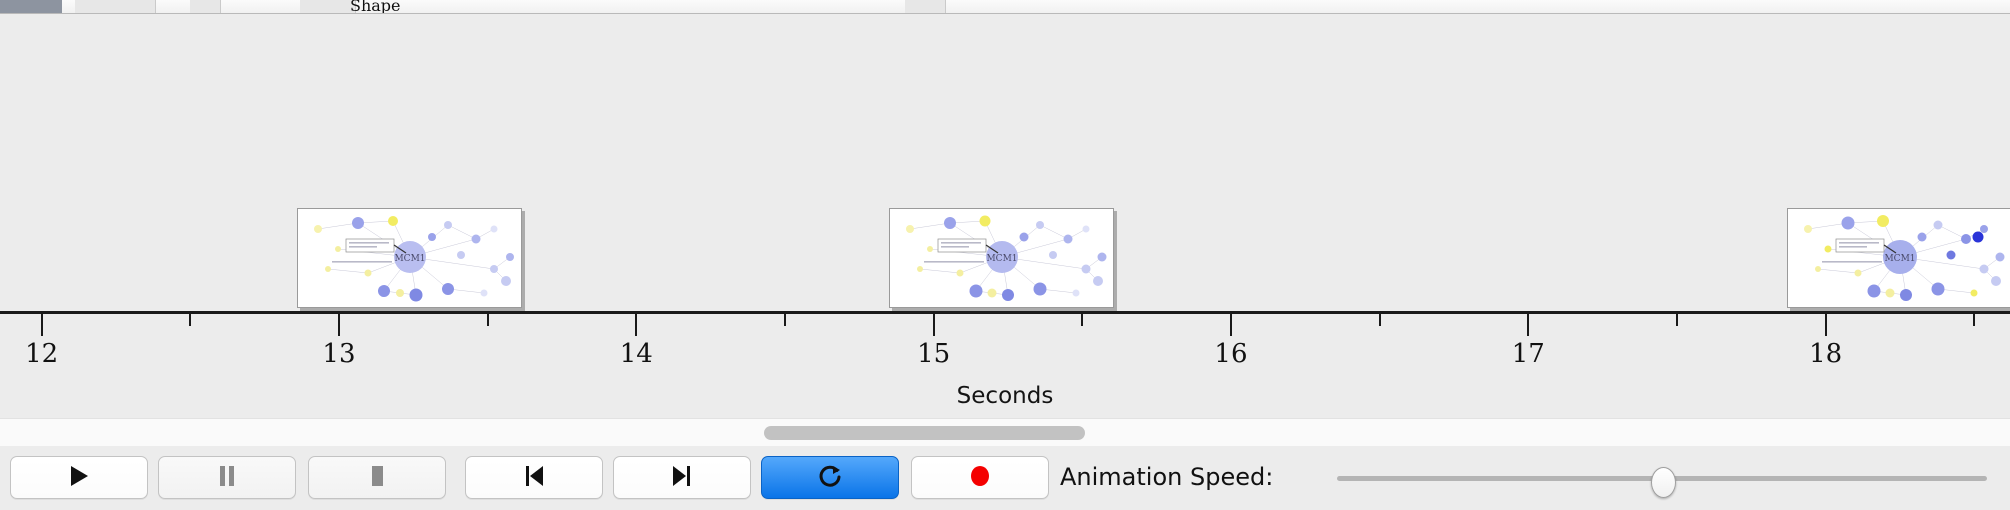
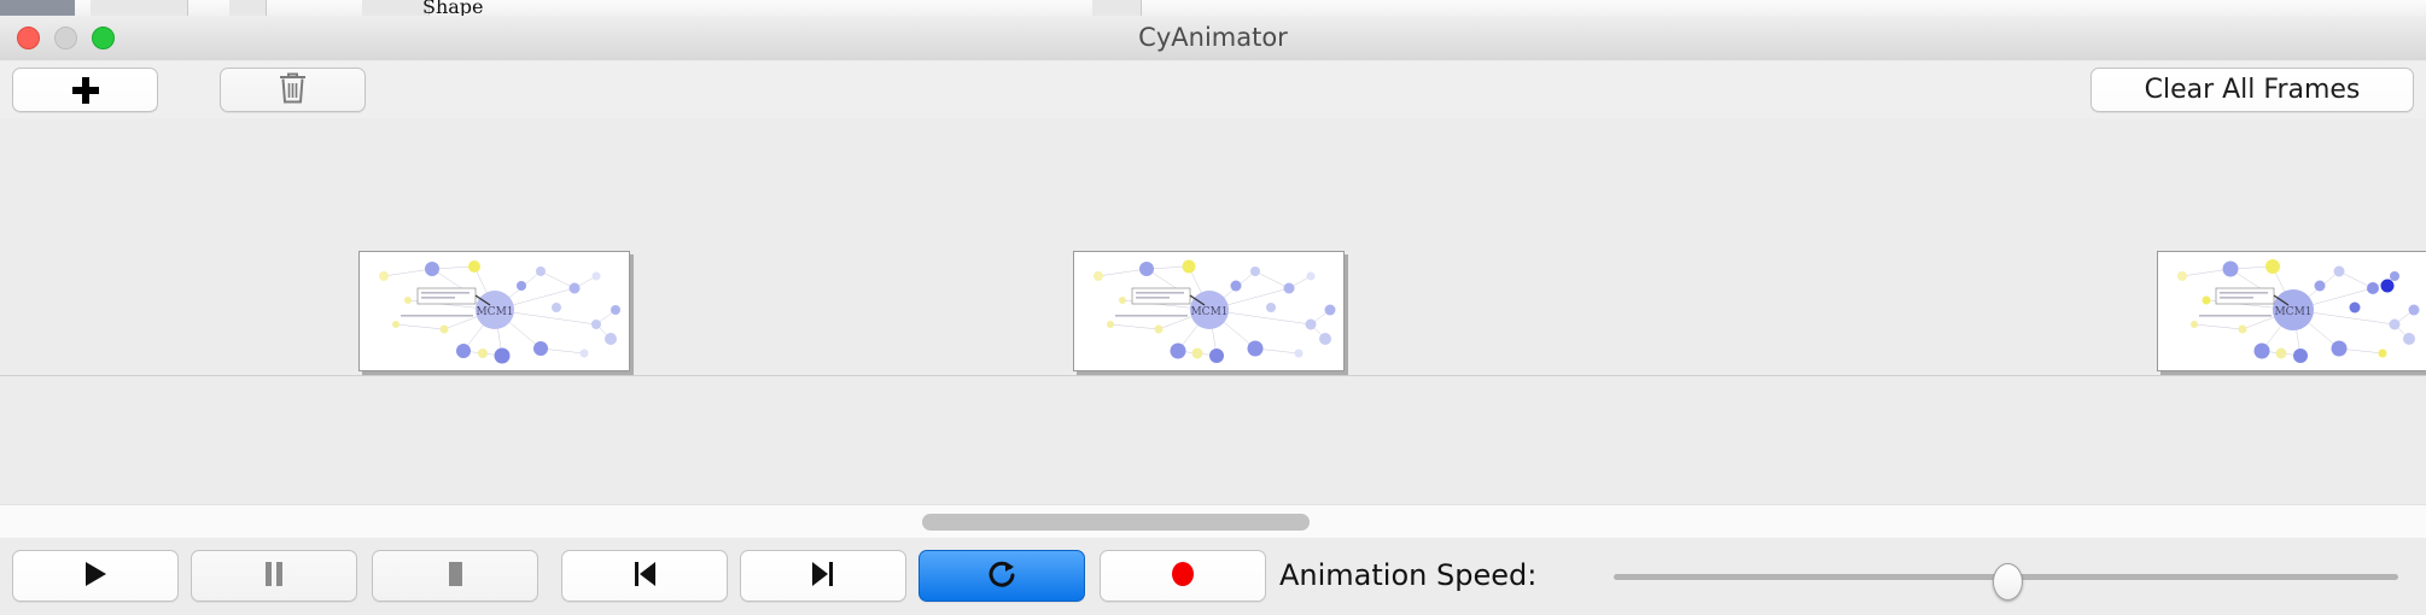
  Shape
+ CyAnimator
+ Clear All Frames
  MCM1
  MCM1
  MCM1
- 12
- 13
- 14
- 15
- 16
- 17
- 18
- Seconds
  Animation Speed:
